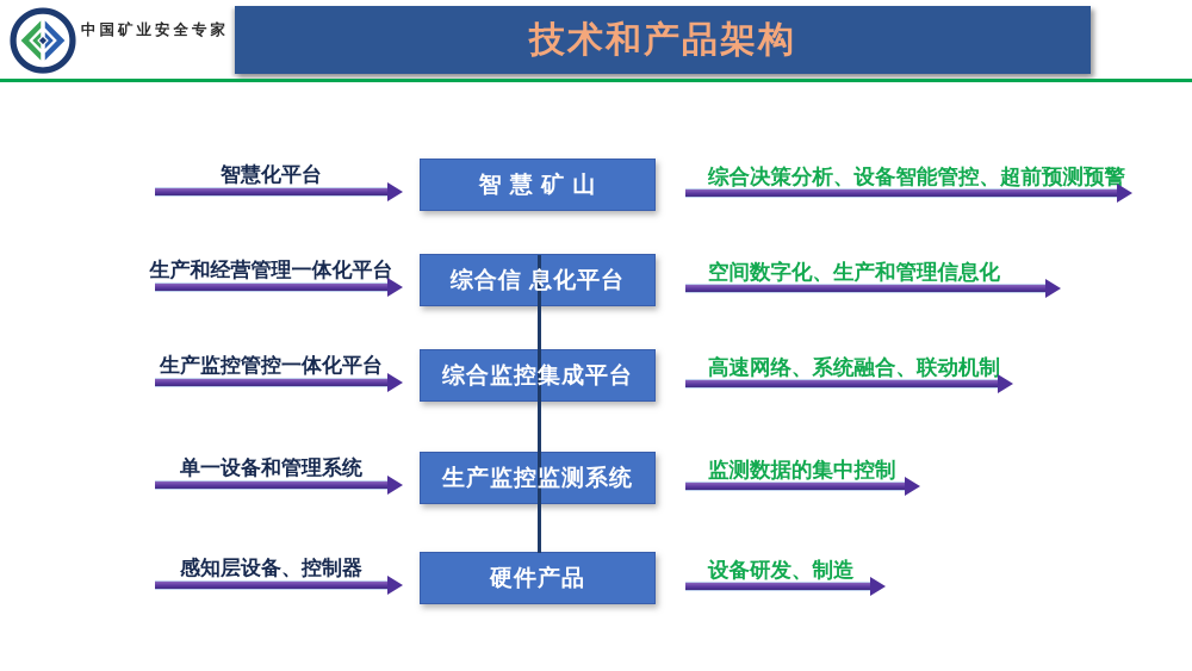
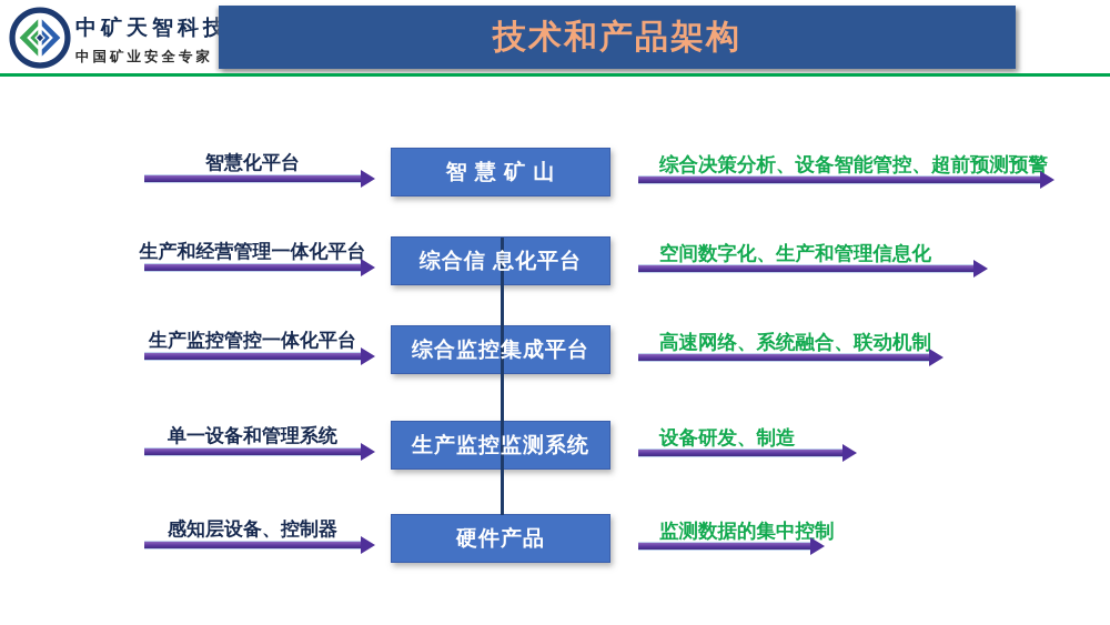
+ 中矿天智科技
  中国矿业安全专家
  技术和产品架构
  智慧化平台
  智 慧 矿 山
  综合决策分析、设备智能管控、超前预测预警
  生产和经营管理一体化平台
  综合信 息化平台
  空间数字化、生产和管理信息化
  生产监控管控一体化平台
  综合监控集成平台
  高速网络、系统融合、联动机制
  单一设备和管理系统
  生产监控监测系统
- 监测数据的集中控制
+ 设备研发、制造
  感知层设备、控制器
  硬件产品
- 设备研发、制造
+ 监测数据的集中控制
